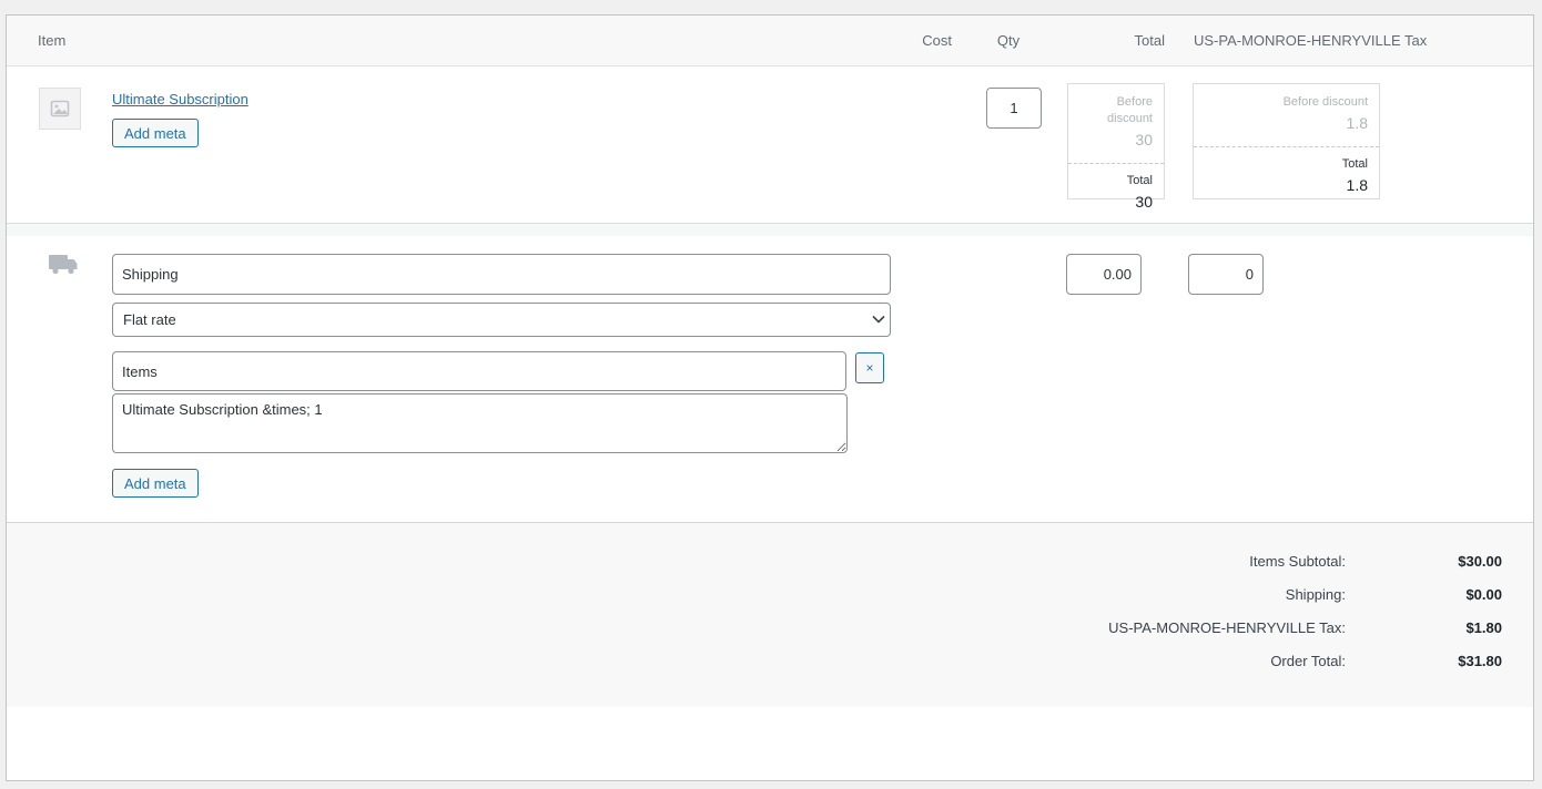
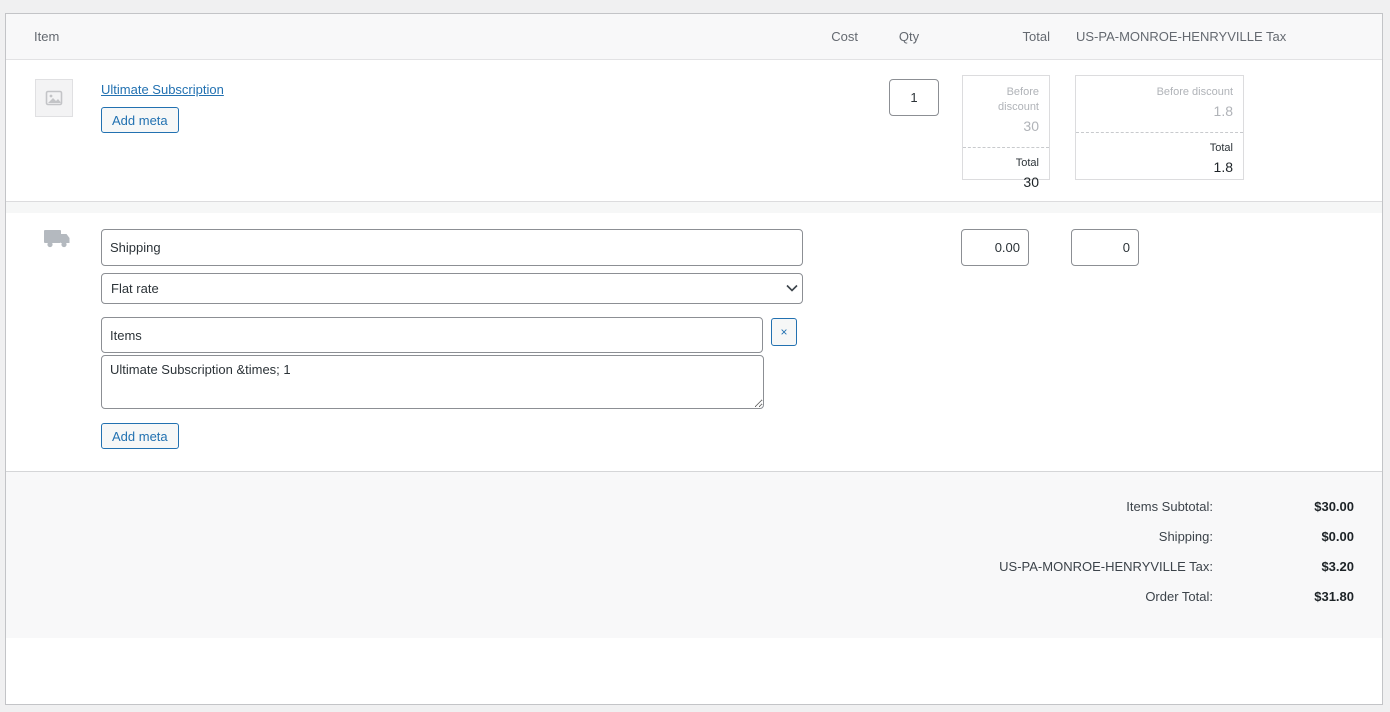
  Item
  Cost
  Qty
  Total
  US-PA-MONROE-HENRYVILLE Tax
  Ultimate Subscription
  Add meta
  1
  Before discount
  30
  Total
  30
  Before discount
  1.8
  Total
  1.8
  Shipping
  Flat rate
  Items
  ×
  Ultimate Subscription &times; 1
  Add meta
  0.00
  0
  Items Subtotal:
  $30.00
  Shipping:
  $0.00
  US-PA-MONROE-HENRYVILLE Tax:
- $1.80
+ $3.20
  Order Total:
  $31.80
